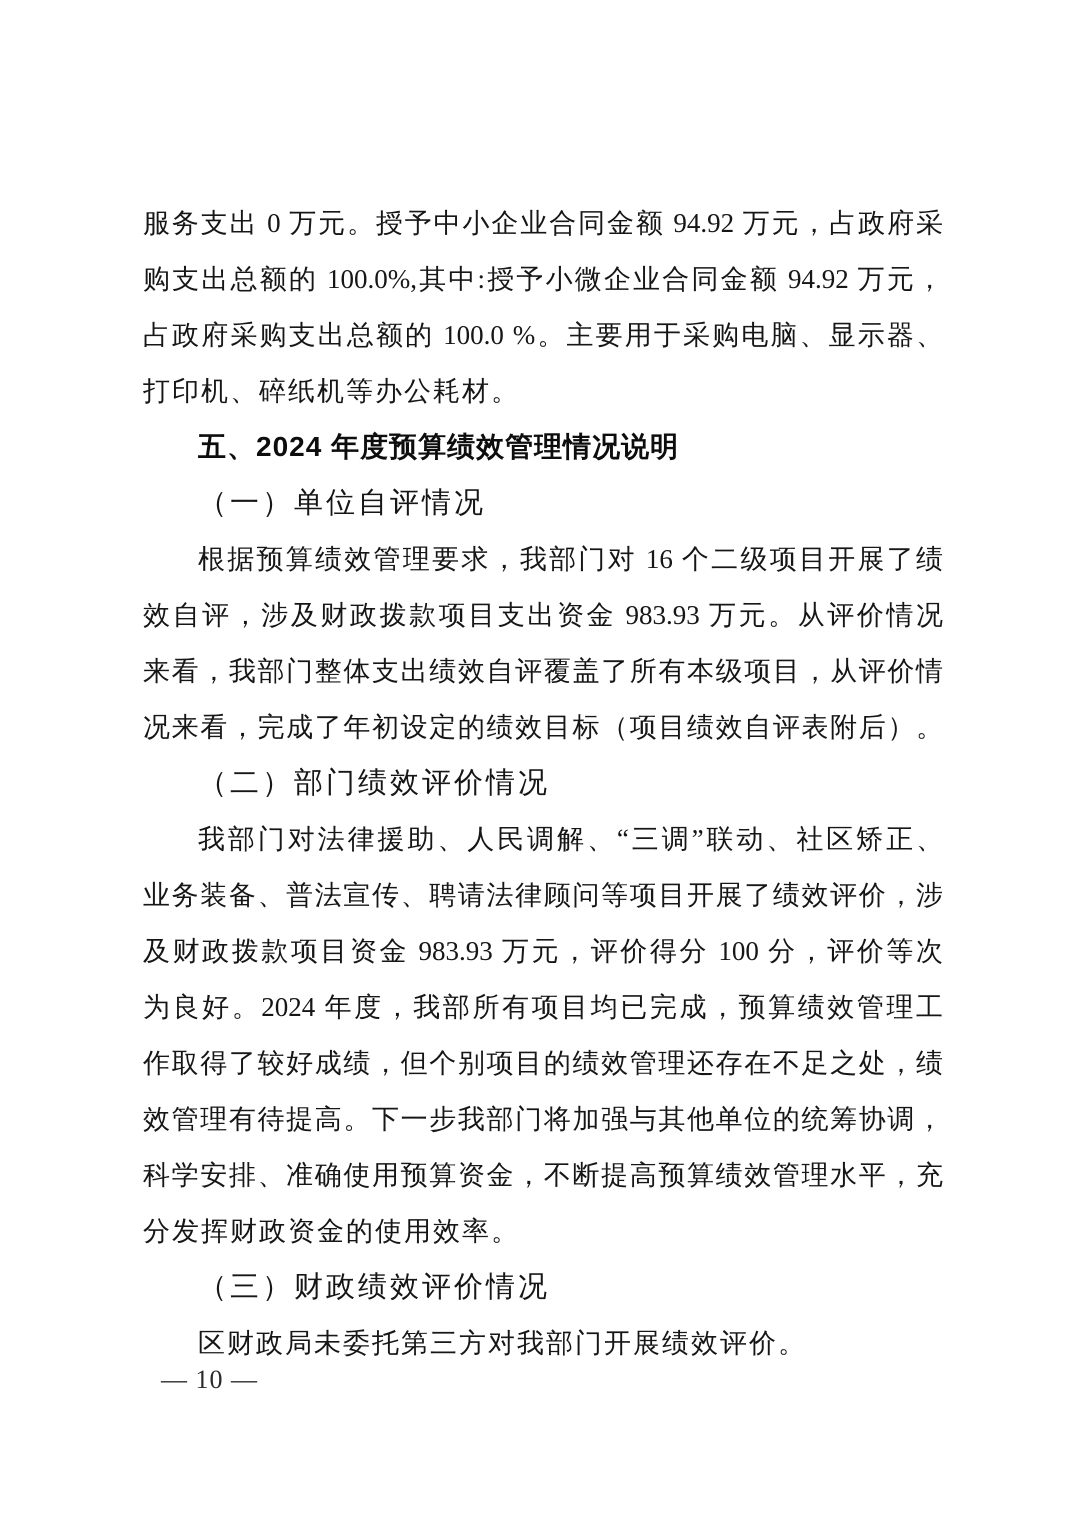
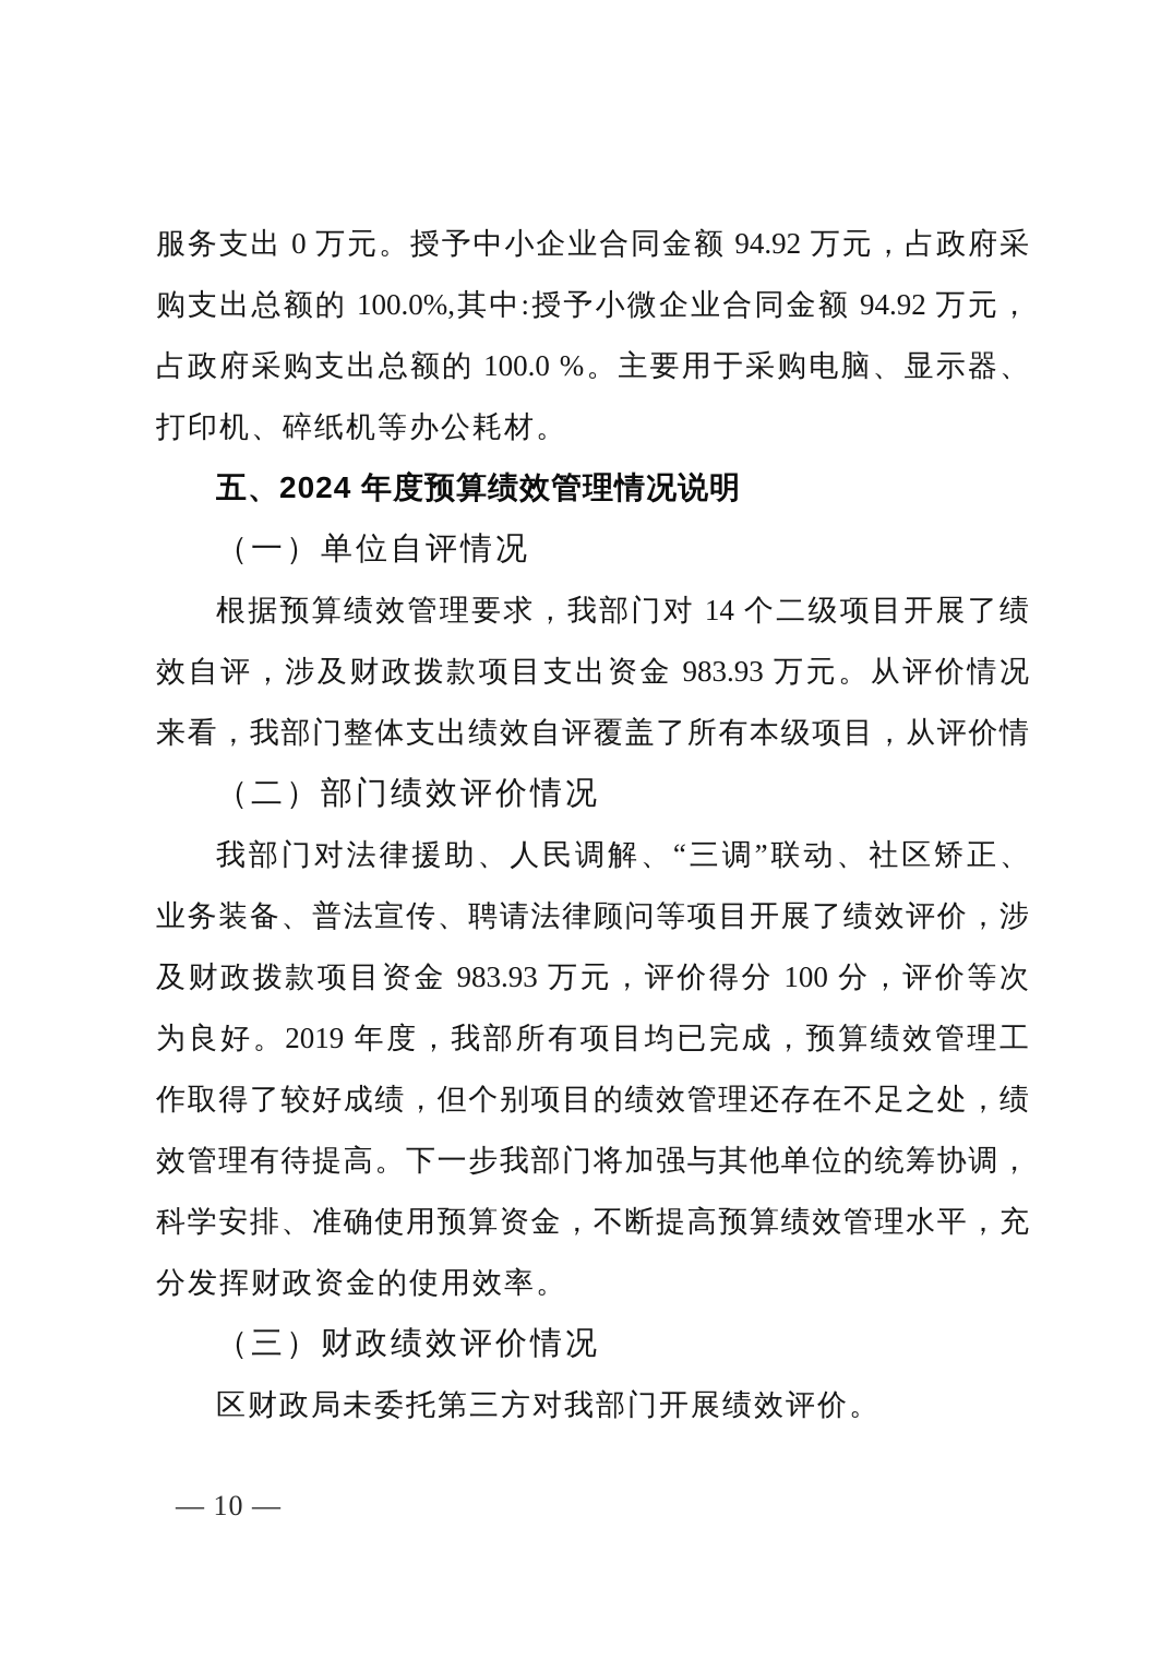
  服务支出 0 万元。授予中小企业合同金额 94.92 万元，占政府采
  购支出总额的 100.0%,其中:授予小微企业合同金额 94.92 万元，
  占政府采购支出总额的 100.0 %。主要用于采购电脑、显示器、
  打印机、碎纸机等办公耗材。
  五、2024 年度预算绩效管理情况说明
  （一）单位自评情况
- 根据预算绩效管理要求，我部门对 16 个二级项目开展了绩
+ 根据预算绩效管理要求，我部门对 14 个二级项目开展了绩
  效自评，涉及财政拨款项目支出资金 983.93 万元。从评价情况
  来看，我部门整体支出绩效自评覆盖了所有本级项目，从评价情
- 况来看，完成了年初设定的绩效目标（项目绩效自评表附后）。
  （二）部门绩效评价情况
  我部门对法律援助、人民调解、“三调”联动、社区矫正、
  业务装备、普法宣传、聘请法律顾问等项目开展了绩效评价，涉
  及财政拨款项目资金 983.93 万元，评价得分 100 分，评价等次
- 为良好。2024 年度，我部所有项目均已完成，预算绩效管理工
+ 为良好。2019 年度，我部所有项目均已完成，预算绩效管理工
  作取得了较好成绩，但个别项目的绩效管理还存在不足之处，绩
  效管理有待提高。下一步我部门将加强与其他单位的统筹协调，
  科学安排、准确使用预算资金，不断提高预算绩效管理水平，充
  分发挥财政资金的使用效率。
  （三）财政绩效评价情况
  区财政局未委托第三方对我部门开展绩效评价。
  — 10 —
